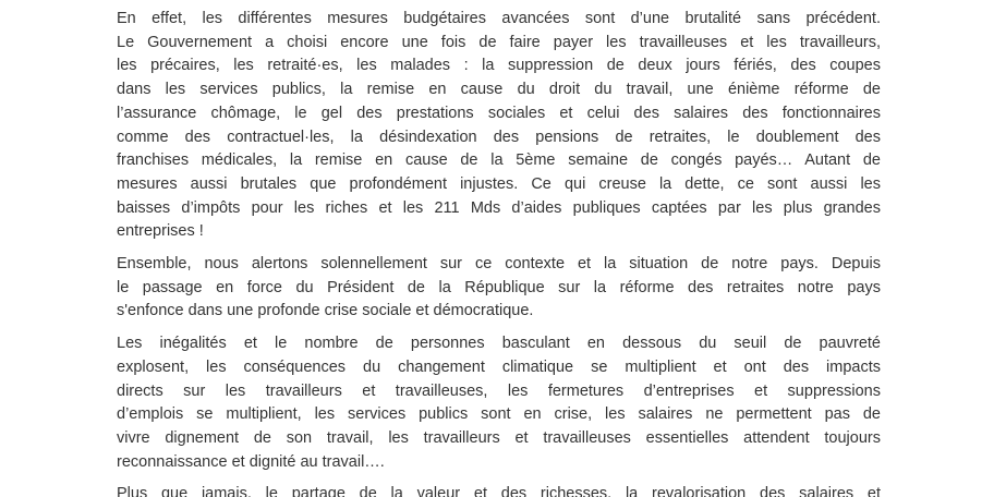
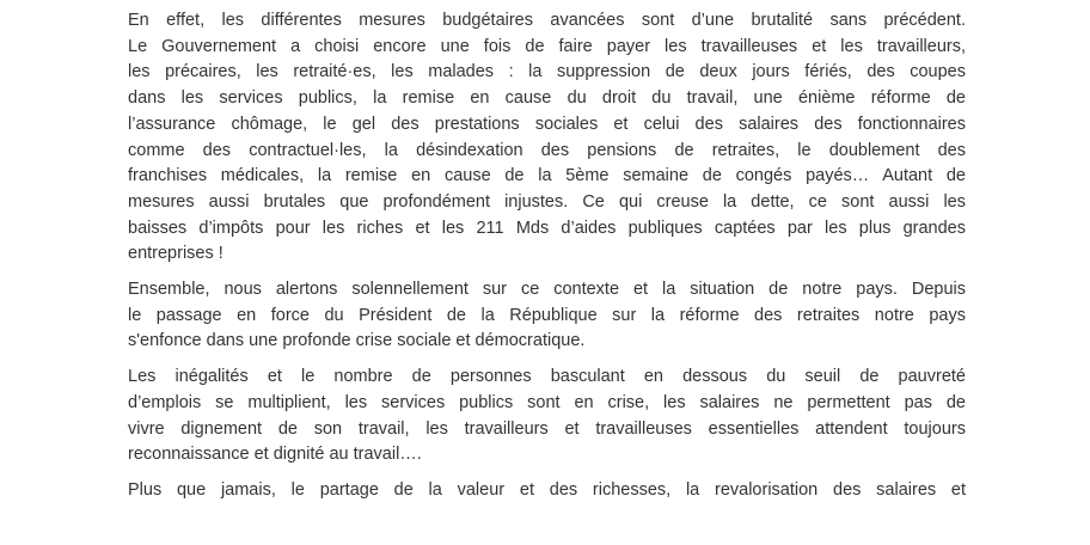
  En effet, les différentes mesures budgétaires avancées sont d’une brutalité sans précédent.
  Le Gouvernement a choisi encore une fois de faire payer les travailleuses et les travailleurs,
  les précaires, les retraité·es, les malades : la suppression de deux jours fériés, des coupes
  dans les services publics, la remise en cause du droit du travail, une énième réforme de
  l’assurance chômage, le gel des prestations sociales et celui des salaires des fonctionnaires
  comme des contractuel·les, la désindexation des pensions de retraites, le doublement des
  franchises médicales, la remise en cause de la 5ème semaine de congés payés… Autant de
  mesures aussi brutales que profondément injustes. Ce qui creuse la dette, ce sont aussi les
  baisses d’impôts pour les riches et les 211 Mds d’aides publiques captées par les plus grandes
  entreprises !
  Ensemble, nous alertons solennellement sur ce contexte et la situation de notre pays. Depuis
  le passage en force du Président de la République sur la réforme des retraites notre pays
  s'enfonce dans une profonde crise sociale et démocratique.
  Les inégalités et le nombre de personnes basculant en dessous du seuil de pauvreté
- explosent, les conséquences du changement climatique se multiplient et ont des impacts
- directs sur les travailleurs et travailleuses, les fermetures d’entreprises et suppressions
  d’emplois se multiplient, les services publics sont en crise, les salaires ne permettent pas de
  vivre dignement de son travail, les travailleurs et travailleuses essentielles attendent toujours
  reconnaissance et dignité au travail….
  Plus que jamais, le partage de la valeur et des richesses, la revalorisation des salaires et
